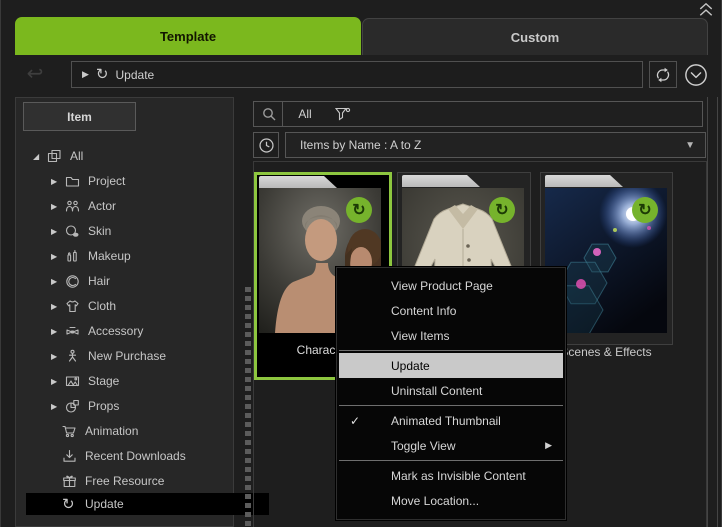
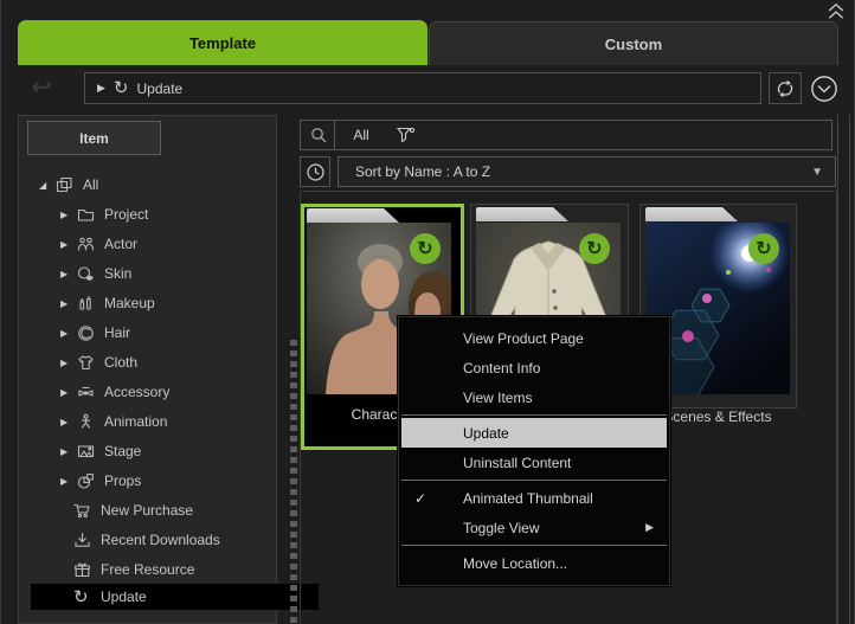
  Template
  Custom
  ↩
  ▶
  ↻
  Update
  Item
  ◢
  All
  ▶
  Project
  ▶
  Actor
  ▶
  Skin
  ▶
  Makeup
  ▶
  Hair
  ▶
  Cloth
  ▶
  Accessory
  ▶
- New Purchase
+ Animation
  ▶
  Stage
  ▶
  Props
- Animation
+ New Purchase
  Recent Downloads
  Free Resource
  ↻
  Update
  All
- Items by Name : A to Z
+ Sort by Name : A to Z
  ▼
  ↻
  ↻
  ↻
  cenes & Effects
  View Product Page
  Content Info
  View Items
  Update
  Uninstall Content
  ✓
  Animated Thumbnail
  Toggle View
  ▶
- Mark as Invisible Content
  Move Location...
